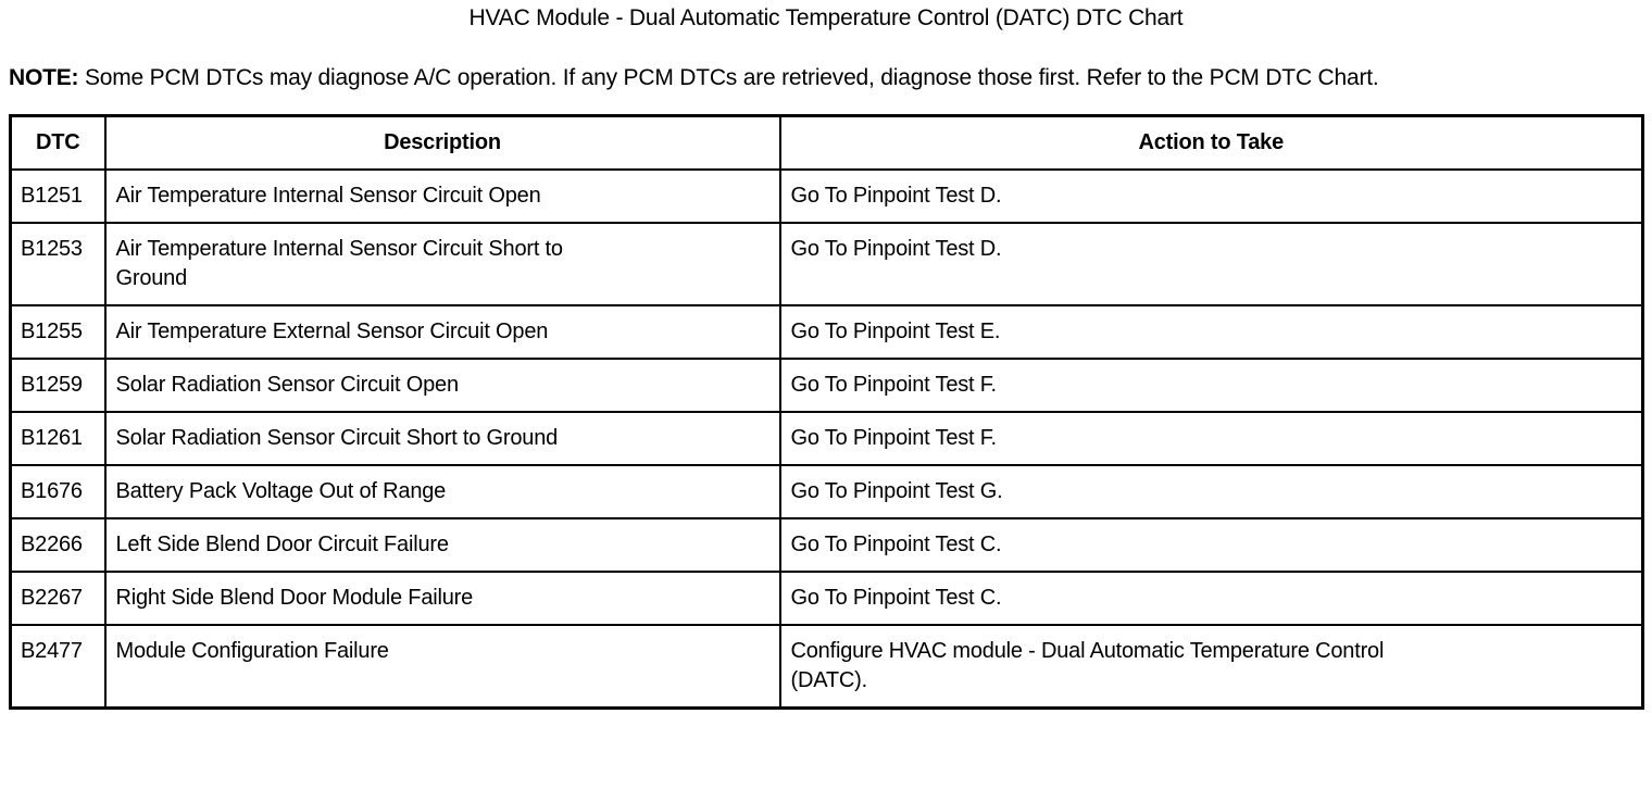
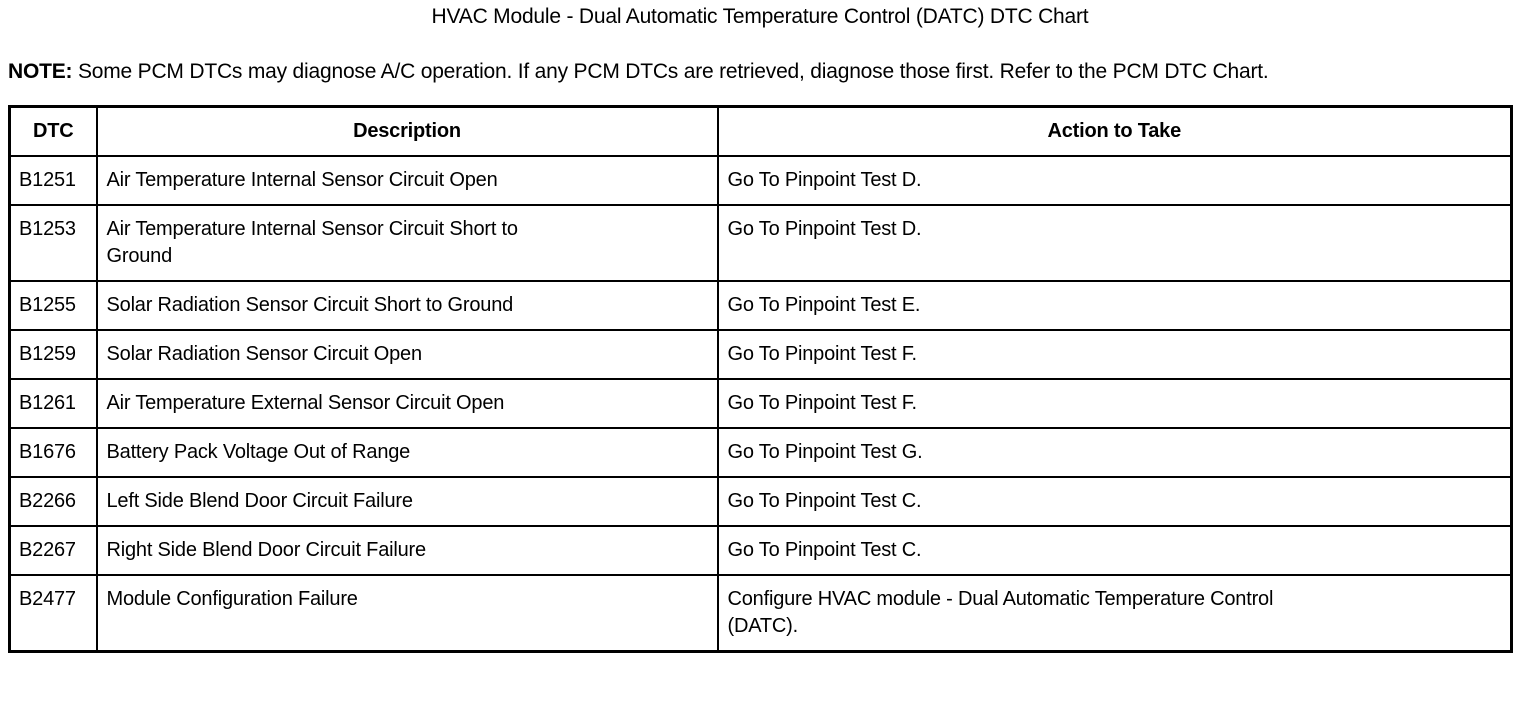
  HVAC Module - Dual Automatic Temperature Control (DATC) DTC Chart
  NOTE: Some PCM DTCs may diagnose A/C operation. If any PCM DTCs are retrieved, diagnose those first. Refer to the PCM DTC Chart.
  DTC	Description	Action to Take
  B1251	Air Temperature Internal Sensor Circuit Open	Go To Pinpoint Test D.
  B1253	Air Temperature Internal Sensor Circuit Short to Ground	Go To Pinpoint Test D.
- B1255	Air Temperature External Sensor Circuit Open	Go To Pinpoint Test E.
+ B1255	Solar Radiation Sensor Circuit Short to Ground	Go To Pinpoint Test E.
  B1259	Solar Radiation Sensor Circuit Open	Go To Pinpoint Test F.
- B1261	Solar Radiation Sensor Circuit Short to Ground	Go To Pinpoint Test F.
+ B1261	Air Temperature External Sensor Circuit Open	Go To Pinpoint Test F.
  B1676	Battery Pack Voltage Out of Range	Go To Pinpoint Test G.
  B2266	Left Side Blend Door Circuit Failure	Go To Pinpoint Test C.
- B2267	Right Side Blend Door Module Failure	Go To Pinpoint Test C.
+ B2267	Right Side Blend Door Circuit Failure	Go To Pinpoint Test C.
  B2477	Module Configuration Failure	Configure HVAC module - Dual Automatic Temperature Control (DATC).
